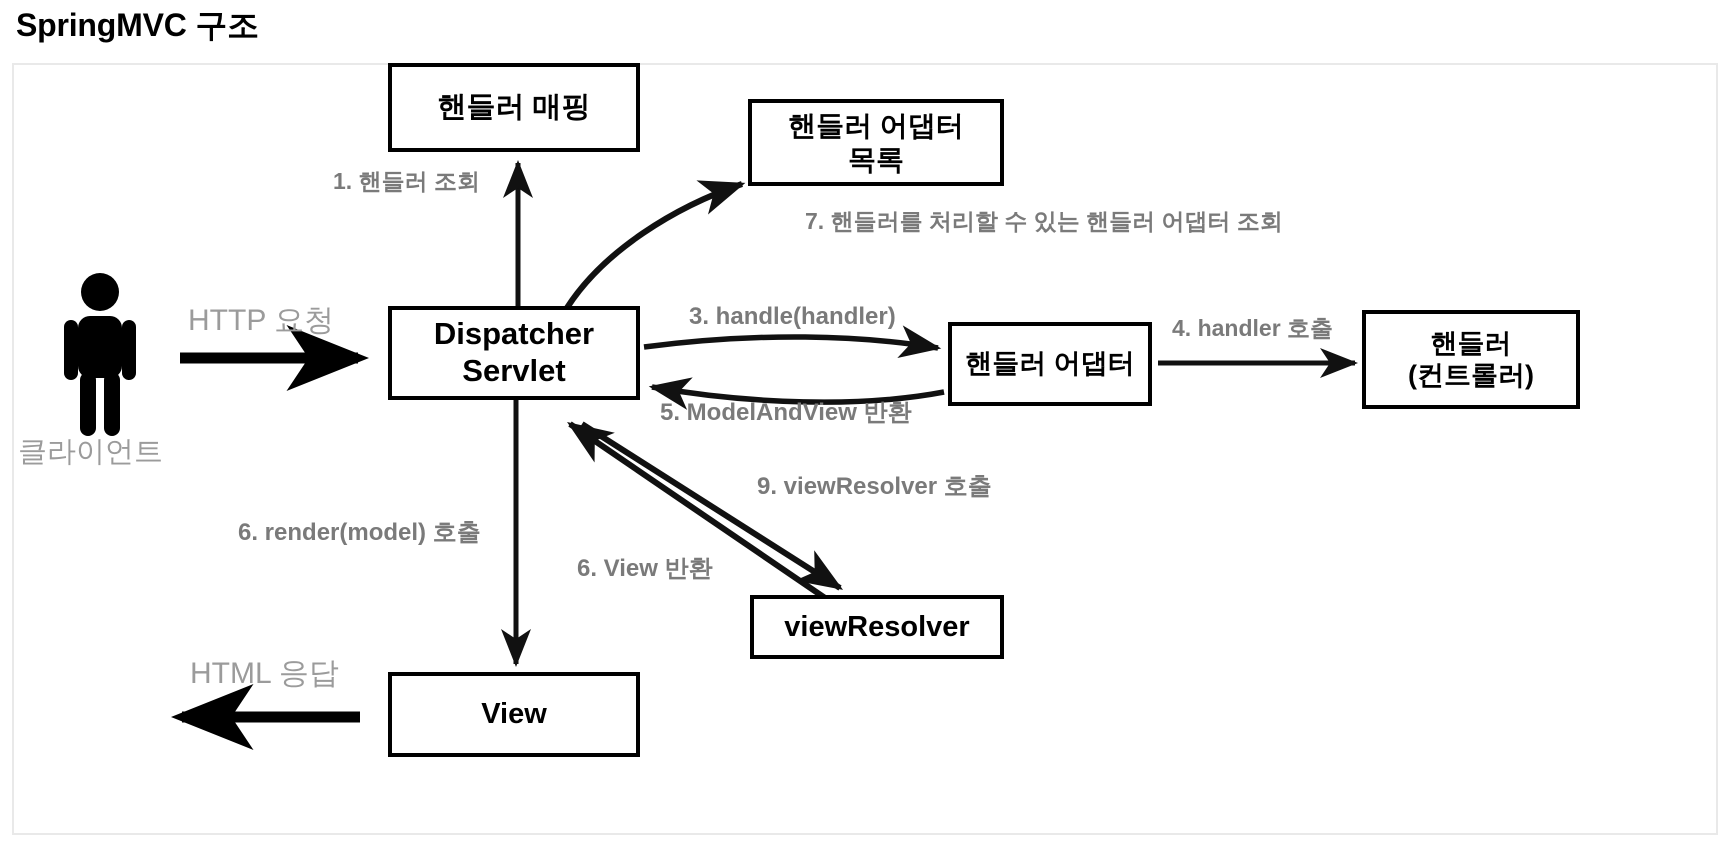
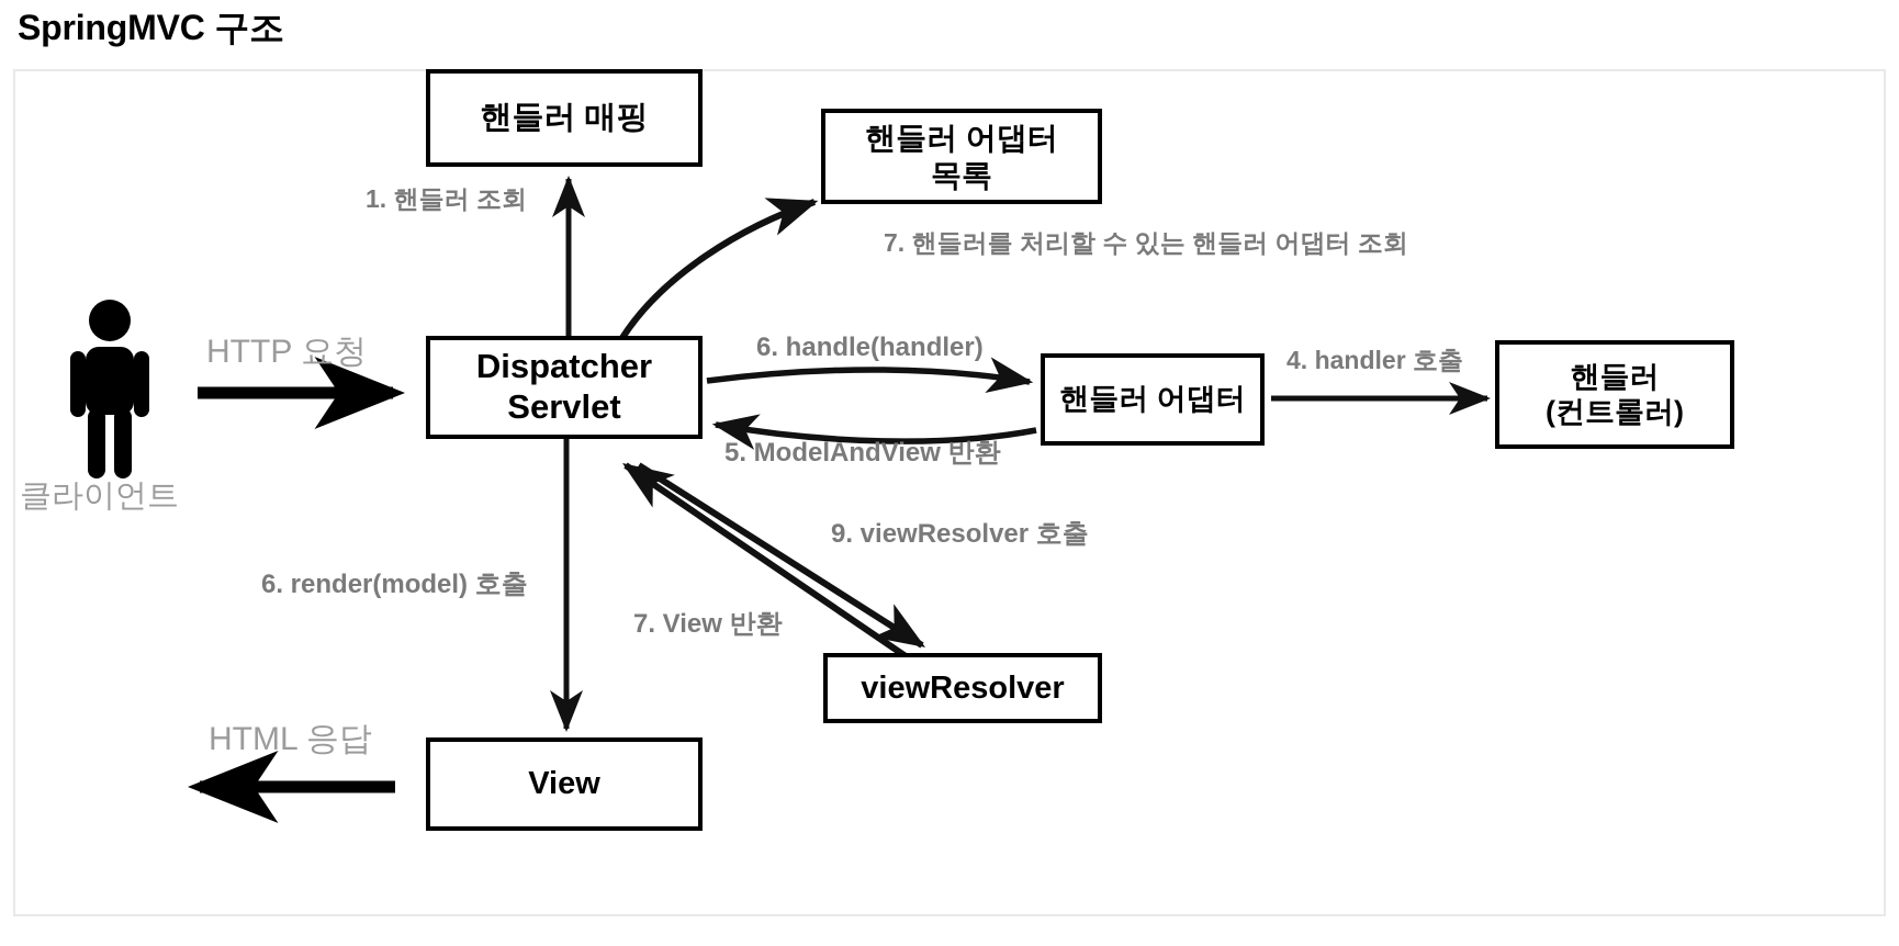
  SpringMVC 구조
  클라이언트
  핸들러 매핑
  핸들러 어댑터
  목록
  Dispatcher
  Servlet
  핸들러 어댑터
  핸들러
  (컨트롤러)
  viewResolver
  View
  HTTP 요청
  1. 핸들러 조회
  7. 핸들러를 처리할 수 있는 핸들러 어댑터 조회
- 3. handle(handler)
+ 6. handle(handler)
  4. handler 호출
  5. ModelAndView 반환
  9. viewResolver 호출
- 6. View 반환
+ 7. View 반환
  6. render(model) 호출
  HTML 응답
